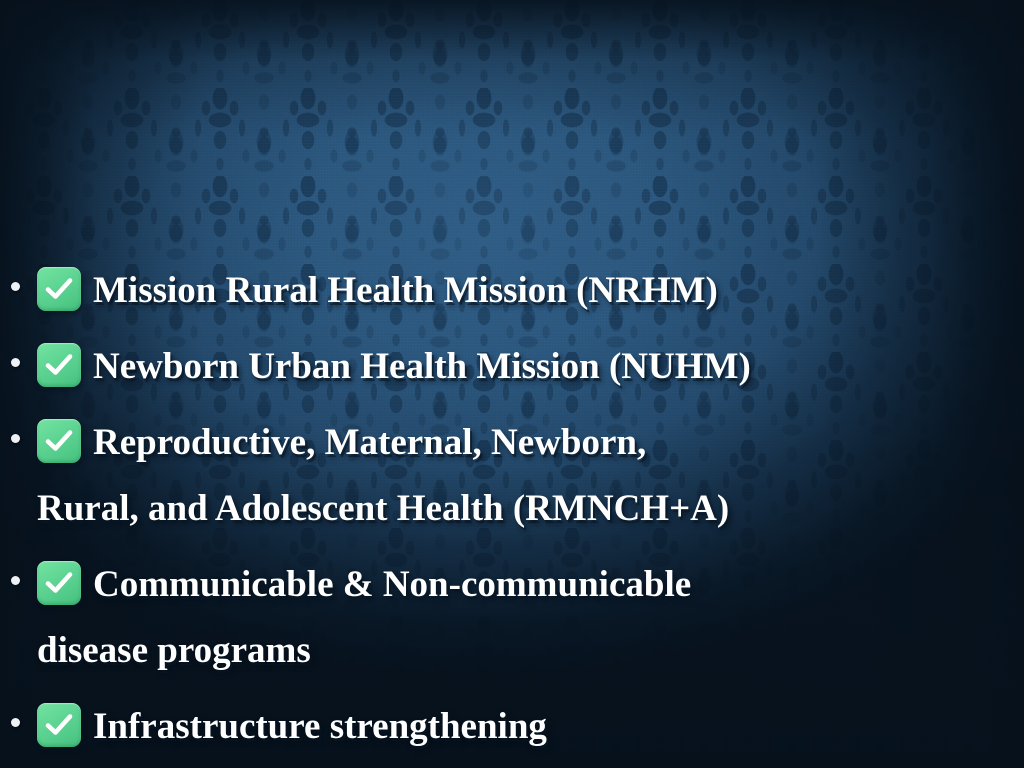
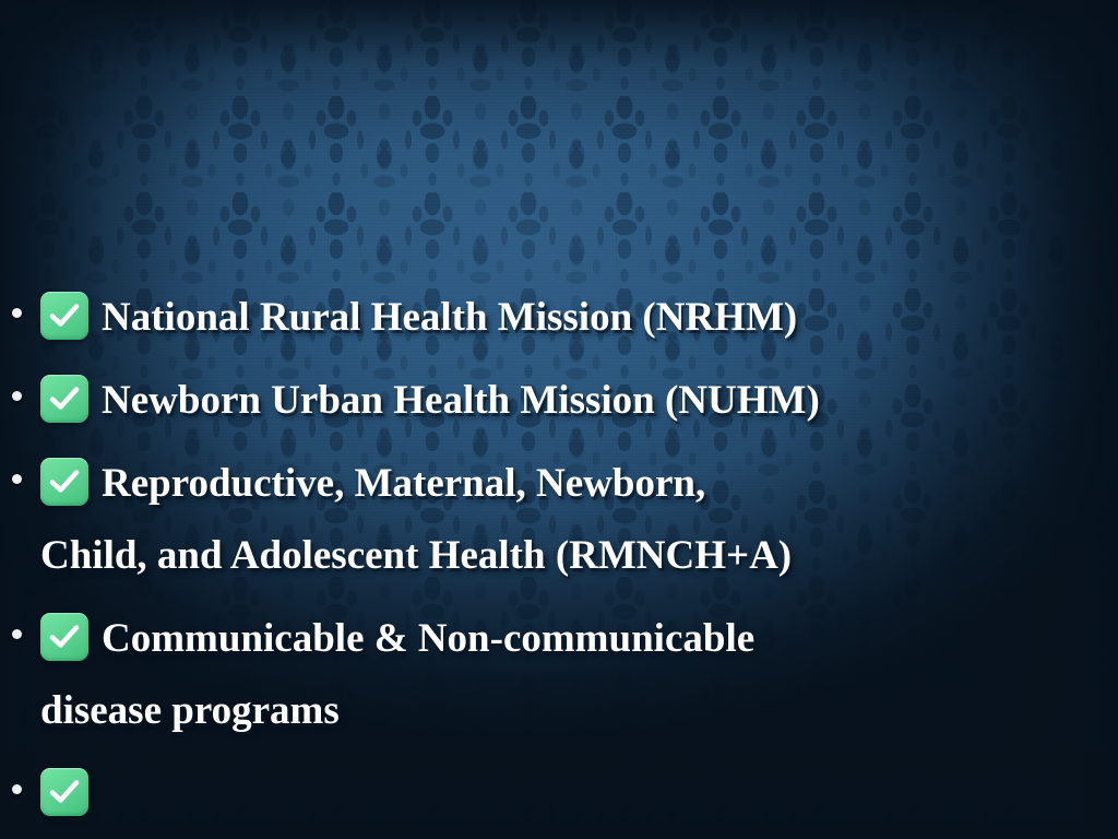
- Mission Rural Health Mission (NRHM)
+ National Rural Health Mission (NRHM)
  Newborn Urban Health Mission (NUHM)
  Reproductive, Maternal, Newborn,
- Rural, and Adolescent Health (RMNCH+A)
+ Child, and Adolescent Health (RMNCH+A)
  Communicable & Non-communicable
  disease programs
- Infrastructure strengthening
